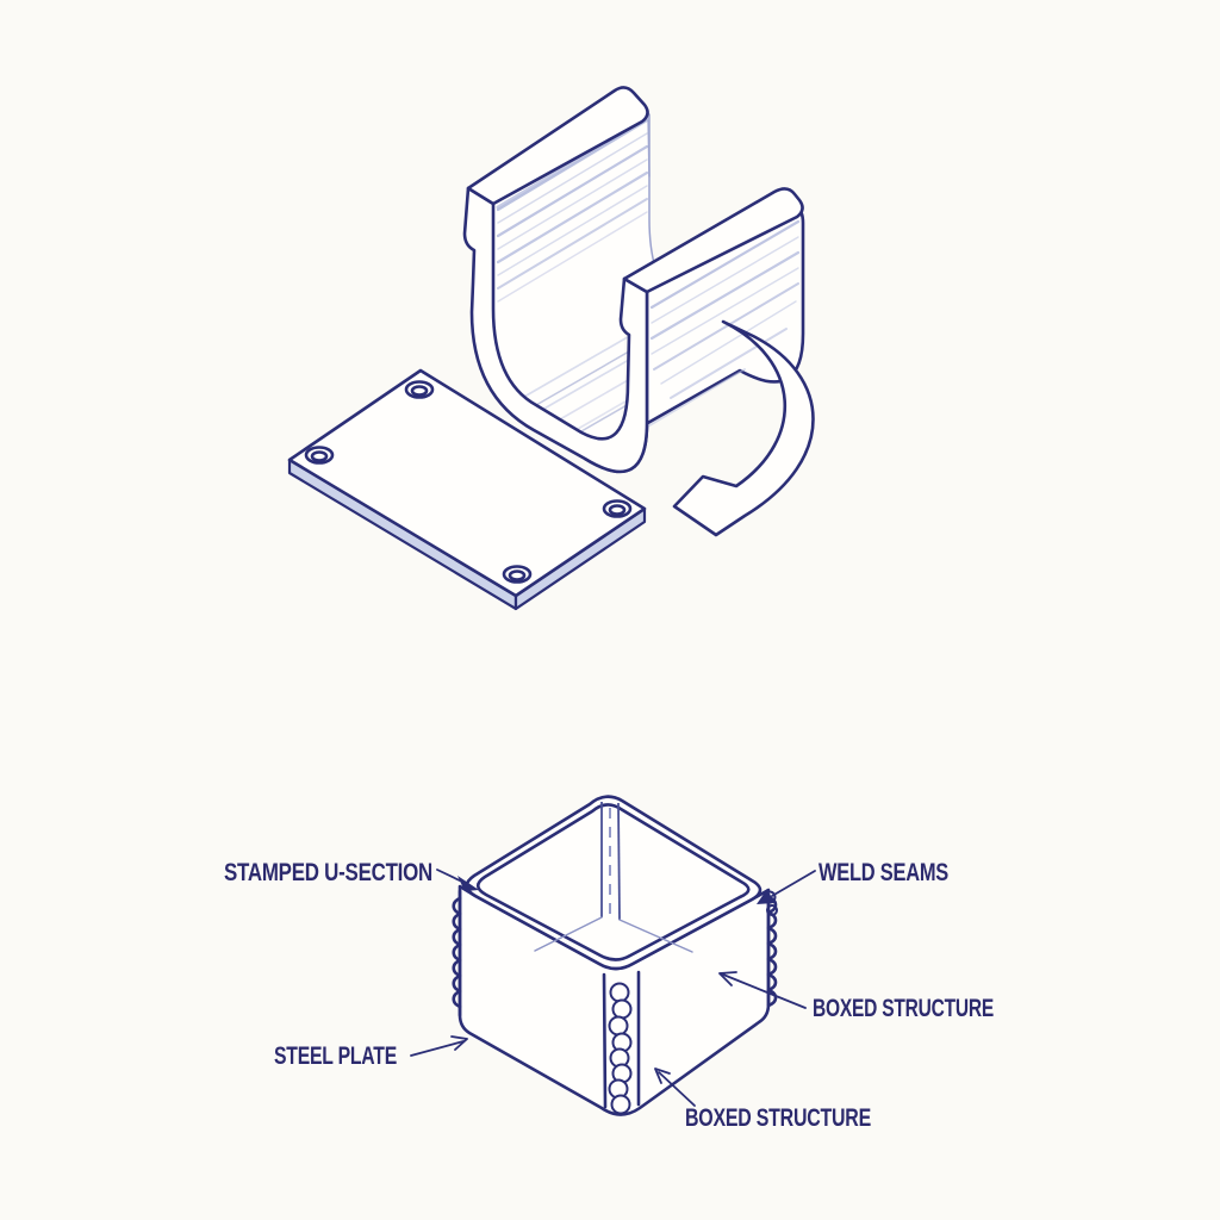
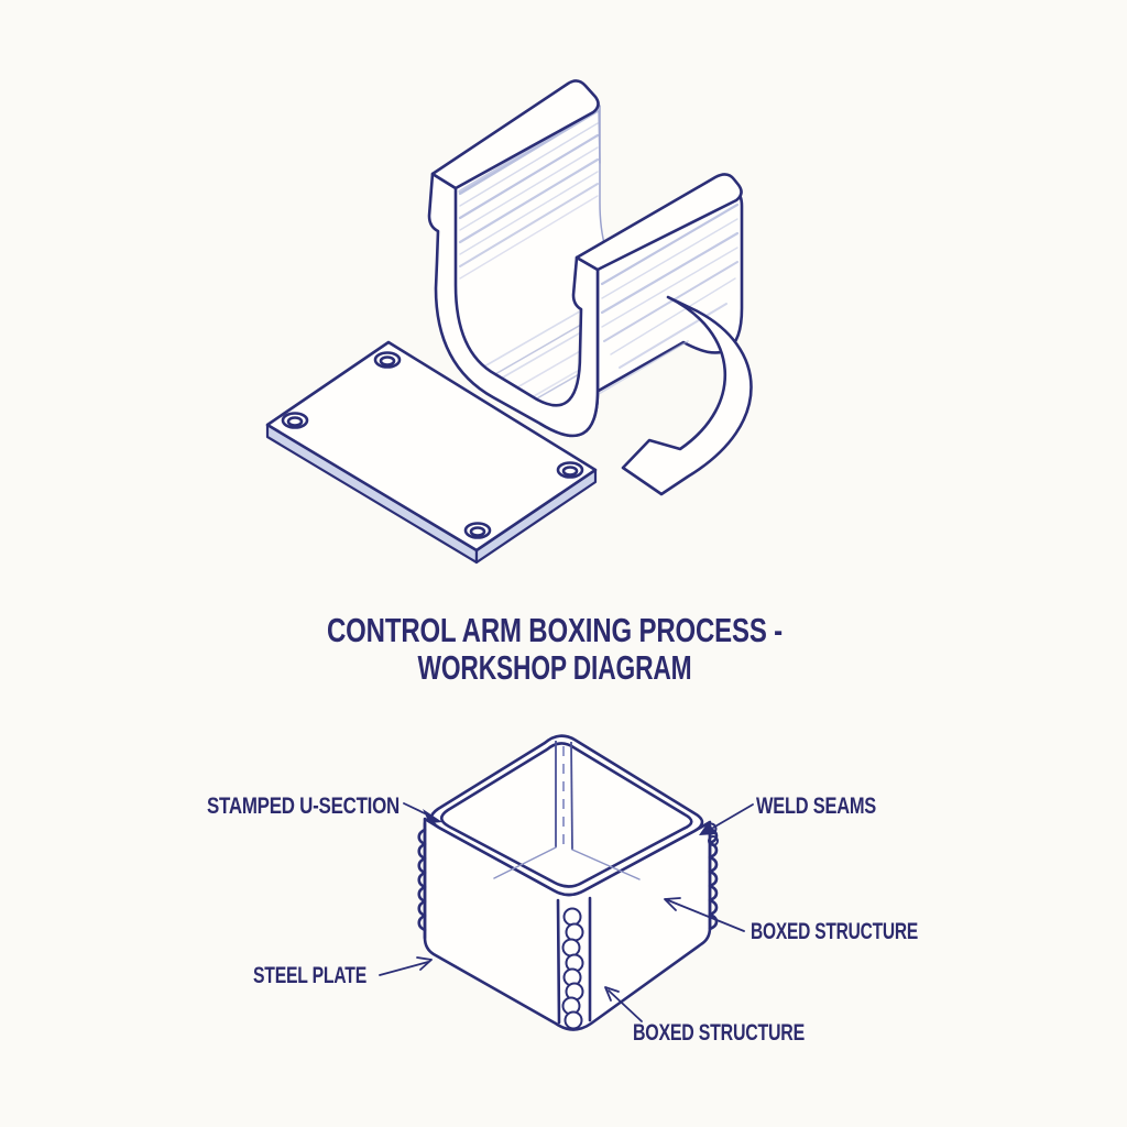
+ CONTROL ARM BOXING PROCESS -
+ WORKSHOP DIAGRAM
  STAMPED U-SECTION
  WELD SEAMS
  BOXED STRUCTURE
  STEEL PLATE
  BOXED STRUCTURE
